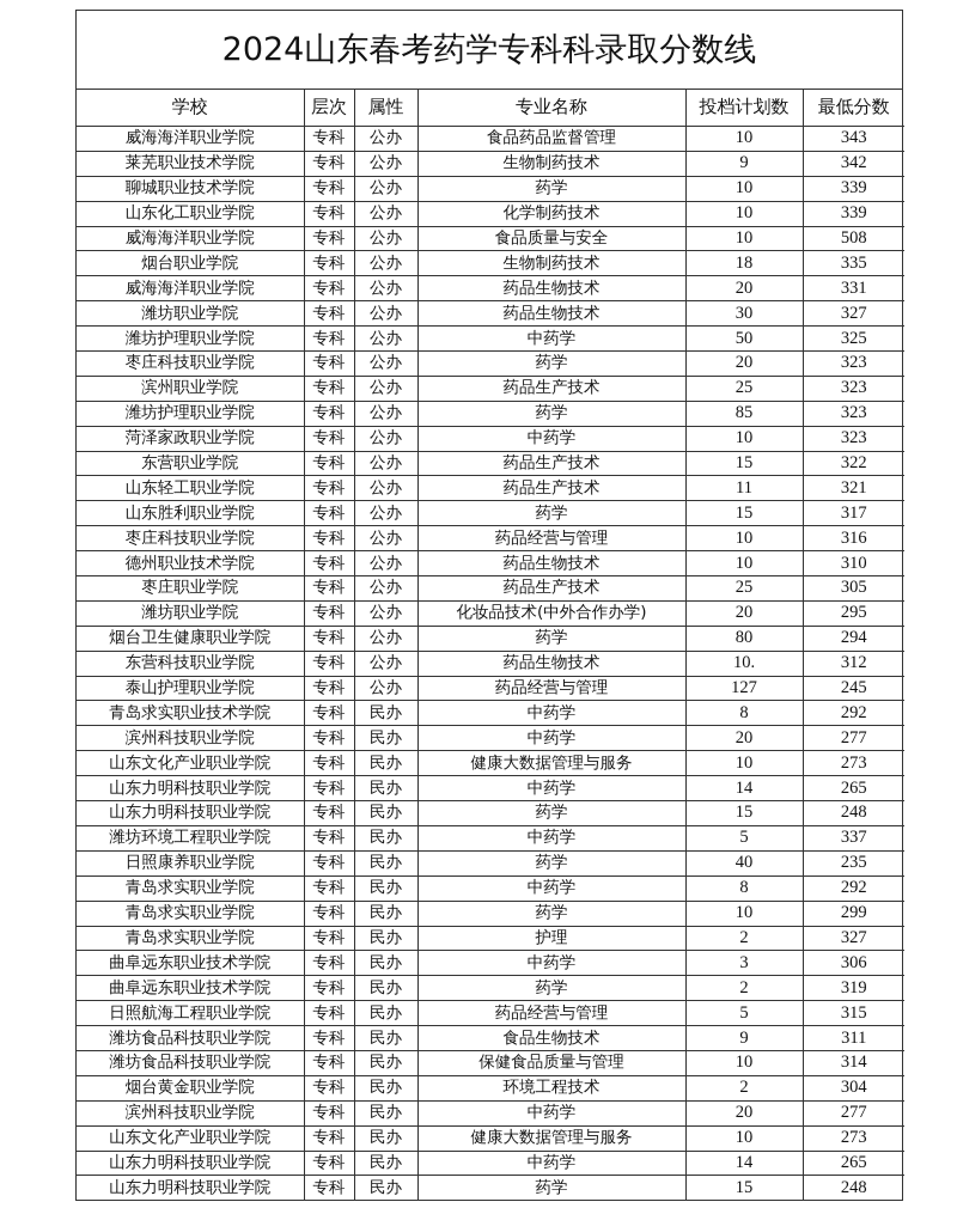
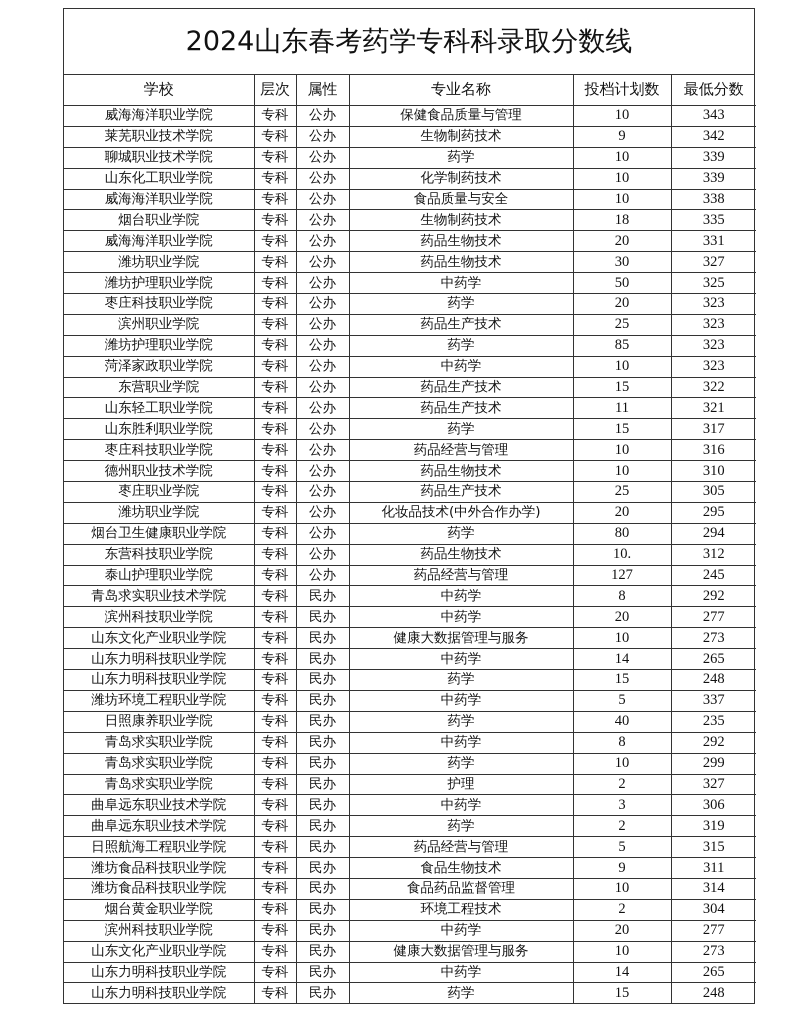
  2024山东春考药学专科科录取分数线
  学校	层次	属性	专业名称	投档计划数	最低分数
- 威海海洋职业学院	专科	公办	食品药品监督管理	10	343
+ 威海海洋职业学院	专科	公办	保健食品质量与管理	10	343
  莱芜职业技术学院	专科	公办	生物制药技术	9	342
  聊城职业技术学院	专科	公办	药学	10	339
  山东化工职业学院	专科	公办	化学制药技术	10	339
- 威海海洋职业学院	专科	公办	食品质量与安全	10	508
+ 威海海洋职业学院	专科	公办	食品质量与安全	10	338
  烟台职业学院	专科	公办	生物制药技术	18	335
  威海海洋职业学院	专科	公办	药品生物技术	20	331
  潍坊职业学院	专科	公办	药品生物技术	30	327
  潍坊护理职业学院	专科	公办	中药学	50	325
  枣庄科技职业学院	专科	公办	药学	20	323
  滨州职业学院	专科	公办	药品生产技术	25	323
  潍坊护理职业学院	专科	公办	药学	85	323
  菏泽家政职业学院	专科	公办	中药学	10	323
  东营职业学院	专科	公办	药品生产技术	15	322
  山东轻工职业学院	专科	公办	药品生产技术	11	321
  山东胜利职业学院	专科	公办	药学	15	317
  枣庄科技职业学院	专科	公办	药品经营与管理	10	316
  德州职业技术学院	专科	公办	药品生物技术	10	310
  枣庄职业学院	专科	公办	药品生产技术	25	305
  潍坊职业学院	专科	公办	化妆品技术(中外合作办学)	20	295
  烟台卫生健康职业学院	专科	公办	药学	80	294
  东营科技职业学院	专科	公办	药品生物技术	10.	312
  泰山护理职业学院	专科	公办	药品经营与管理	127	245
  青岛求实职业技术学院	专科	民办	中药学	8	292
  滨州科技职业学院	专科	民办	中药学	20	277
  山东文化产业职业学院	专科	民办	健康大数据管理与服务	10	273
  山东力明科技职业学院	专科	民办	中药学	14	265
  山东力明科技职业学院	专科	民办	药学	15	248
  潍坊环境工程职业学院	专科	民办	中药学	5	337
  日照康养职业学院	专科	民办	药学	40	235
  青岛求实职业学院	专科	民办	中药学	8	292
  青岛求实职业学院	专科	民办	药学	10	299
  青岛求实职业学院	专科	民办	护理	2	327
  曲阜远东职业技术学院	专科	民办	中药学	3	306
  曲阜远东职业技术学院	专科	民办	药学	2	319
  日照航海工程职业学院	专科	民办	药品经营与管理	5	315
  潍坊食品科技职业学院	专科	民办	食品生物技术	9	311
- 潍坊食品科技职业学院	专科	民办	保健食品质量与管理	10	314
+ 潍坊食品科技职业学院	专科	民办	食品药品监督管理	10	314
  烟台黄金职业学院	专科	民办	环境工程技术	2	304
  滨州科技职业学院	专科	民办	中药学	20	277
  山东文化产业职业学院	专科	民办	健康大数据管理与服务	10	273
  山东力明科技职业学院	专科	民办	中药学	14	265
  山东力明科技职业学院	专科	民办	药学	15	248
